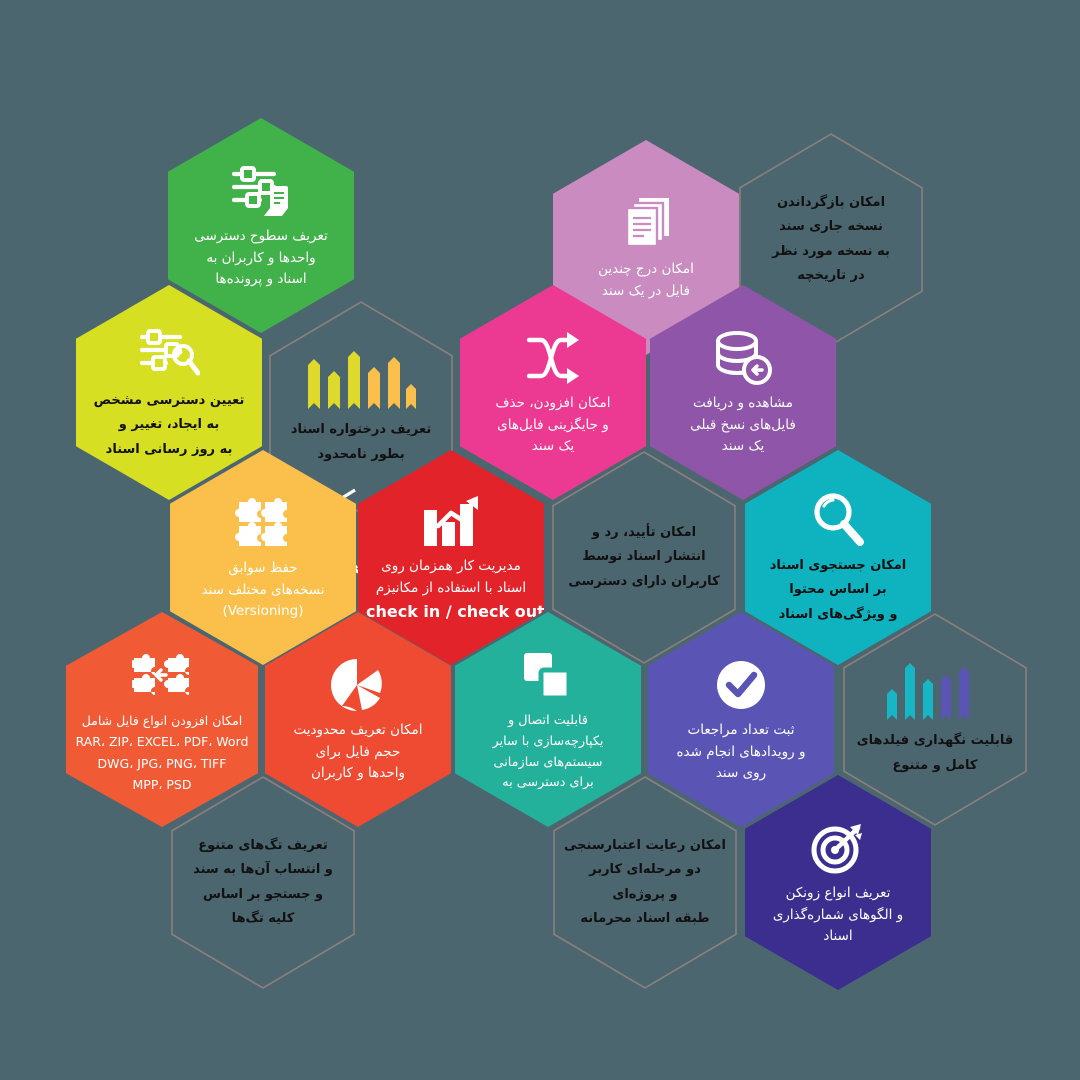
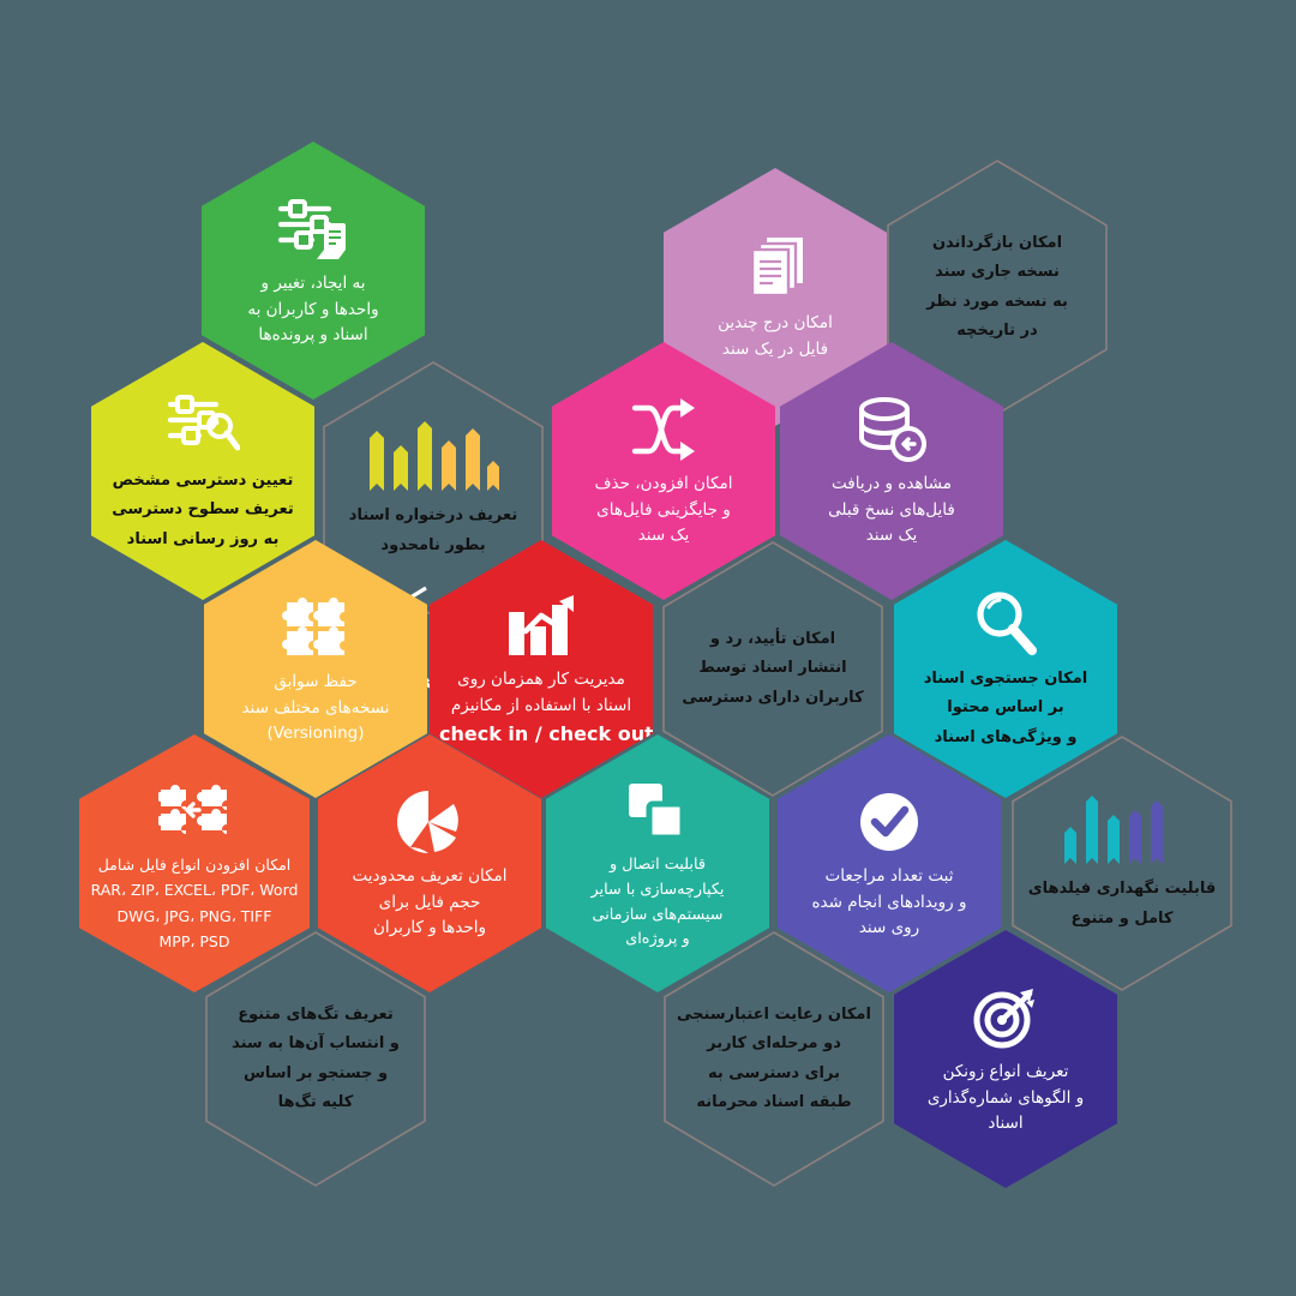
- تعریف سطوح دسترسی
+ به ایجاد، تغییر و
  واحدها و کاربران به
  اسناد و پرونده‌ها
  امکان درج چندین
  فایل در یک سند
  امکان بازگرداندن
  نسخه جاری سند
  به نسخه مورد نظر
  در تاریخچه
  تعیین دسترسی مشخص
- به ایجاد، تغییر و
+ تعریف سطوح دسترسی
  به روز رسانی اسناد
  تعریف درختواره اسناد
  بطور نامحدود
  امکان افزودن، حذف
  و جایگزینی فایل‌های
  یک سند
  مشاهده و دریافت
  فایل‌های نسخ قبلی
  یک سند
  حفظ سوابق
  نسخه‌های مختلف سند
  (Versioning)
  مدیریت کار همزمان روی
  اسناد با استفاده از مکانیزم
  check in / check out
  امکان تأیید، رد و
  انتشار اسناد توسط
  کاربران دارای دسترسی
  امکان جستجوی اسناد
  بر اساس محتوا
  و ویژگی‌های اسناد
  امکان افزودن انواع فایل شامل
  RAR، ZIP، EXCEL، PDF، Word
  DWG، JPG، PNG، TIFF
  MPP، PSD
  امکان تعریف محدودیت
  حجم فایل برای
  واحدها و کاربران
  قابلیت اتصال و
  یکپارچه‌سازی با سایر
  سیستم‌های سازمانی
- برای دسترسی به
+ و پروژه‌ای
  ثبت تعداد مراجعات
  و رویدادهای انجام شده
  روی سند
  قابلیت نگهداری فیلدهای
  کامل و متنوع
  تعریف تگ‌های متنوع
  و انتساب آن‌ها به سند
  و جستجو بر اساس
  کلیه تگ‌ها
  امکان رعایت اعتبارسنجی
  دو مرحله‌ای کاربر
- و پروژه‌ای
+ برای دسترسی به
  طبقه اسناد محرمانه
  تعریف انواع زونکن
  و الگوهای شماره‌گذاری
  اسناد
